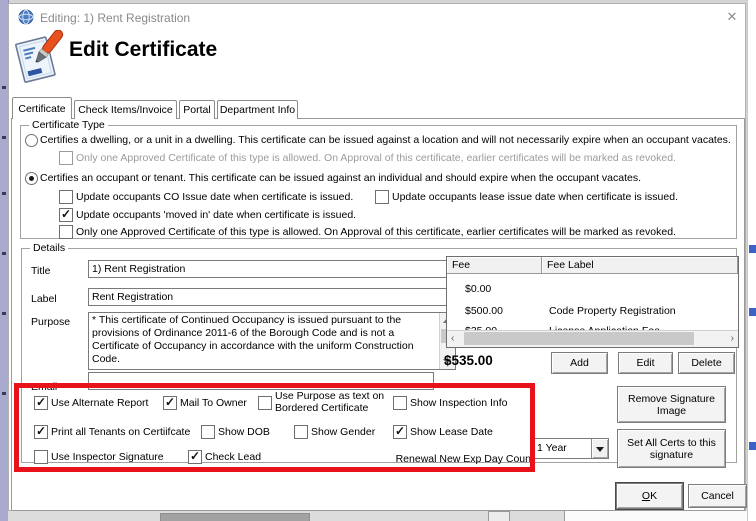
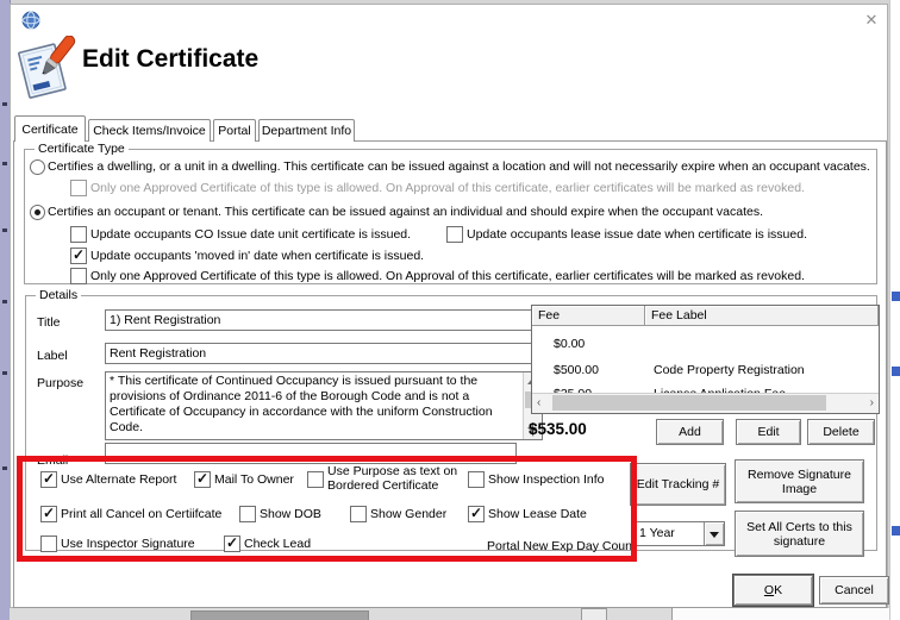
- Editing: 1) Rent Registration
  ✕
  Edit Certificate
  Certificate
  Check Items/Invoice
  Portal
  Department Info
  Certificate Type
  Certifies a dwelling, or a unit in a dwelling. This certificate can be issued against a location and will not necessarily expire when an occupant vacates.
  Only one Approved Certificate of this type is allowed. On Approval of this certificate, earlier certificates will be marked as revoked.
  Certifies an occupant or tenant. This certificate can be issued against an individual and should expire when the occupant vacates.
- Update occupants CO Issue date when certificate is issued.
+ Update occupants CO Issue date unit certificate is issued.
  Update occupants lease issue date when certificate is issued.
  Update occupants 'moved in' date when certificate is issued.
  Only one Approved Certificate of this type is allowed. On Approval of this certificate, earlier certificates will be marked as revoked.
  Details
  Title
  1) Rent Registration
  Label
  Rent Registration
  Purpose
  * This certificate of Continued Occupancy is issued pursuant to the provisions of Ordinance 2011-6 of the Borough Code and is not a Certificate of Occupancy in accordance with the uniform Construction Code.
  Email
  Fee
  Fee Label
  $0.00
  $500.00
  Code Property Registration
  ‹
  ›
  $535.00
  Add
  Edit
  Delete
  Use Alternate Report
  Mail To Owner
  Use Purpose as text on Bordered Certificate
  Show Inspection Info
- Print all Tenants on Certiifcate
+ Print all Cancel on Certiifcate
  Show DOB
  Show Gender
  Show Lease Date
  Use Inspector Signature
  Check Lead
- Renewal New Exp Day Coun
+ Portal New Exp Day Coun
+ Edit Tracking #
  Remove Signature Image
  1 Year
  Set All Certs to this signature
  OK
  Cancel
